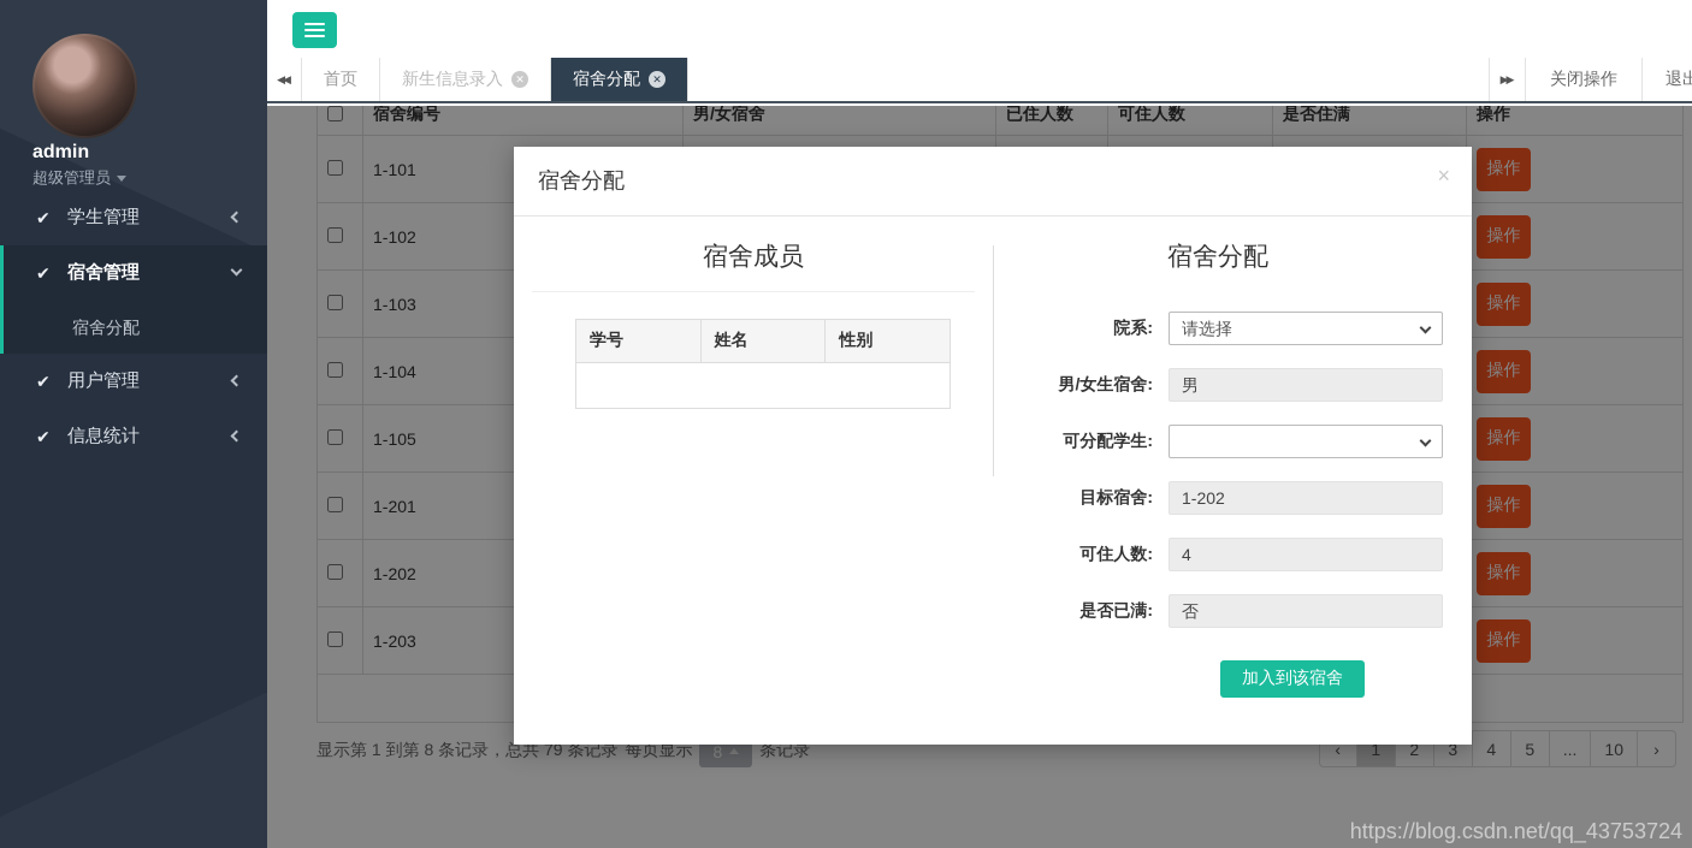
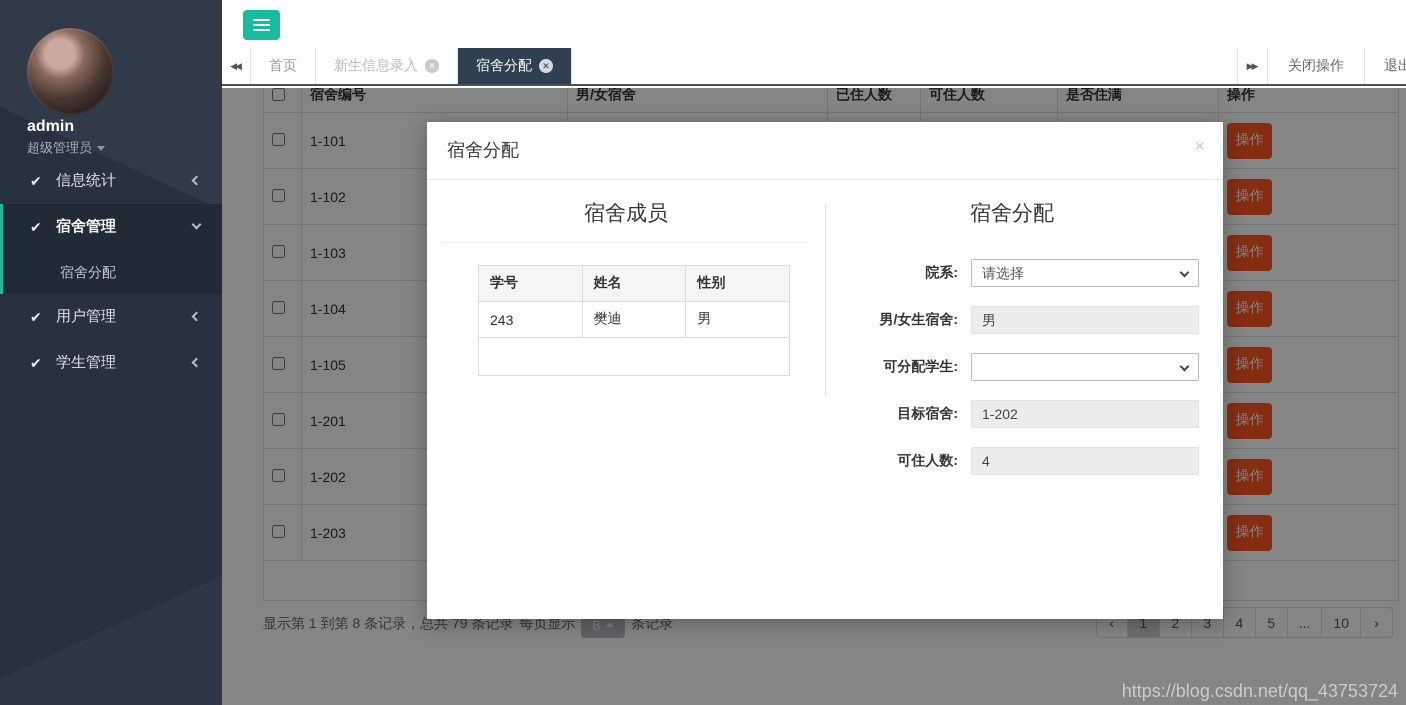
  admin
  超级管理员
  ✔
- 学生管理
+ 信息统计
  ✔
  宿舍管理
  宿舍分配
  ✔
  用户管理
  ✔
- 信息统计
+ 学生管理
  ◀◀
  首页
  新生信息录入
  ✕
  宿舍分配
  ✕
  ▶▶
  关闭操作
  退出
  	宿舍编号	男/女宿舍	已住人数	可住人数	是否住满	操作
  	1-101					操作
  	1-102					操作
  	1-103					操作
  	1-104					操作
  	1-105					操作
  	1-201					操作
  	1-202					操作
  	1-203					操作
  显示第 1 到第 8 条记录，总共 79 条记录
  每页显示
  8
  条记录
  ‹
  1
  2
  3
  4
  5
  ...
  10
  ›
  宿舍分配
  ×
  宿舍成员
  学号	姓名	性别
+ 243	樊迪	男
  宿舍分配
  院系:
  请选择
  男/女生宿舍:
  男
  可分配学生:
  目标宿舍:
  1-202
  可住人数:
  4
- 是否已满:
- 否
- 加入到该宿舍
  https://blog.csdn.net/qq_43753724
